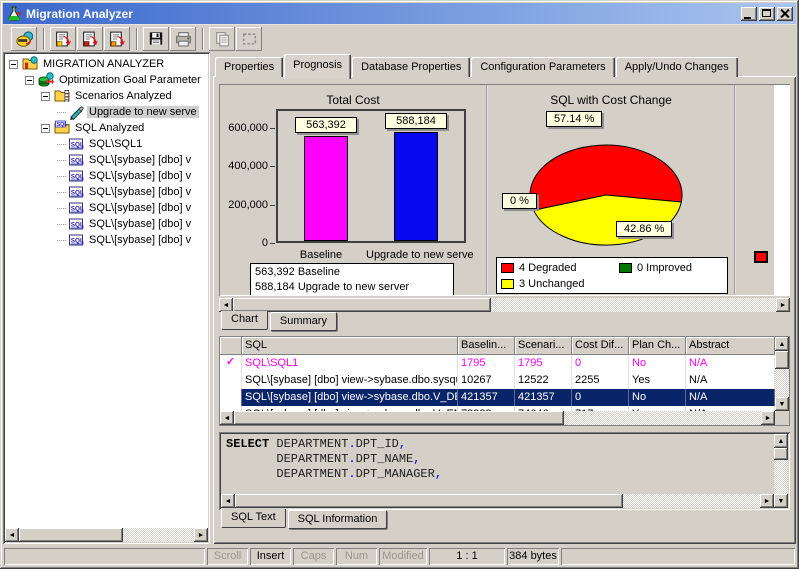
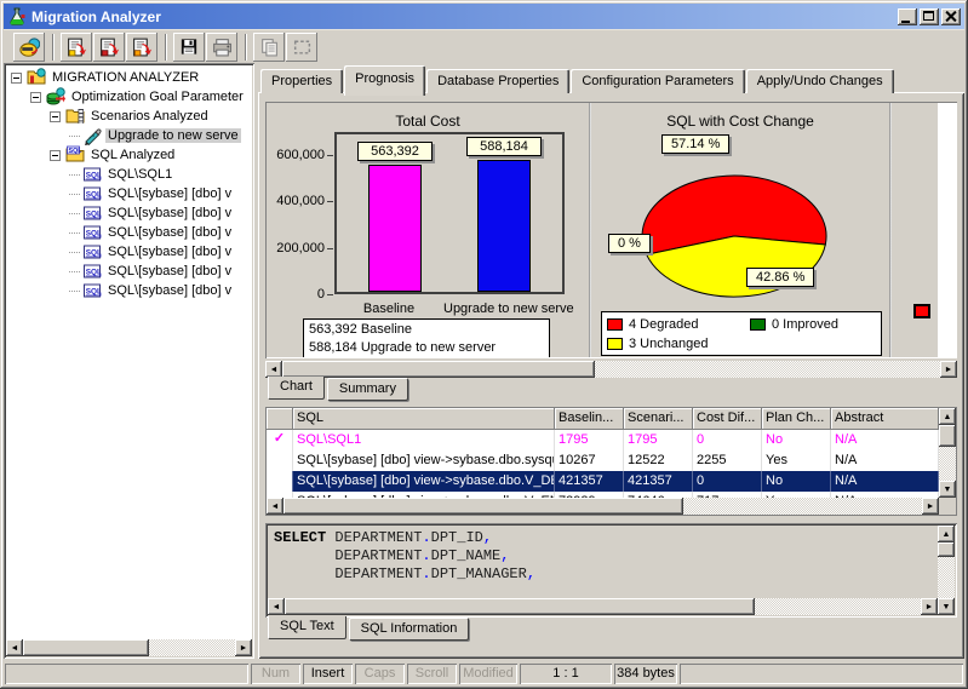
  Migration Analyzer
  MIGRATION ANALYZER
  Optimization Goal Parameter
  Scenarios Analyzed
  Upgrade to new serve
  SQL Analyzed
  SQL\SQL1
  SQL\[sybase] [dbo] v
  SQL\[sybase] [dbo] v
  SQL\[sybase] [dbo] v
  SQL\[sybase] [dbo] v
  SQL\[sybase] [dbo] v
  SQL\[sybase] [dbo] v
  Properties
  Prognosis
  Database Properties
  Configuration Parameters
  Apply/Undo Changes
  Total Cost
  600,000
  400,000
  200,000
  0
  563,392
  588,184
  Baseline
  Upgrade to new serve
  563,392 Baseline
  588,184 Upgrade to new server
  SQL with Cost Change
  57.14 %
  0 %
  42.86 %
  4 Degraded
  0 Improved
  3 Unchanged
  Chart
  Summary
  SQL
  Baselin...
  Scenari...
  Cost Dif...
  Plan Ch...
  Abstract
  ✓
  SQL\SQL1
  1795
  1795
  0
  No
  N/A
  SQL\[sybase] [dbo] view->sybase.dbo.sysq
  10267
  12522
  2255
  Yes
  N/A
  SQL\[sybase] [dbo] view->sybase.dbo.V_D
  421357
  421357
  0
  No
  N/A
  SELECT DEPARTMENT.DPT_ID,
  DEPARTMENT.DPT_NAME,
  DEPARTMENT.DPT_MANAGER,
  SQL Text
  SQL Information
- Scroll
+ Num
  Insert
  Caps
- Num
+ Scroll
  Modified
  1 : 1
  384 bytes
